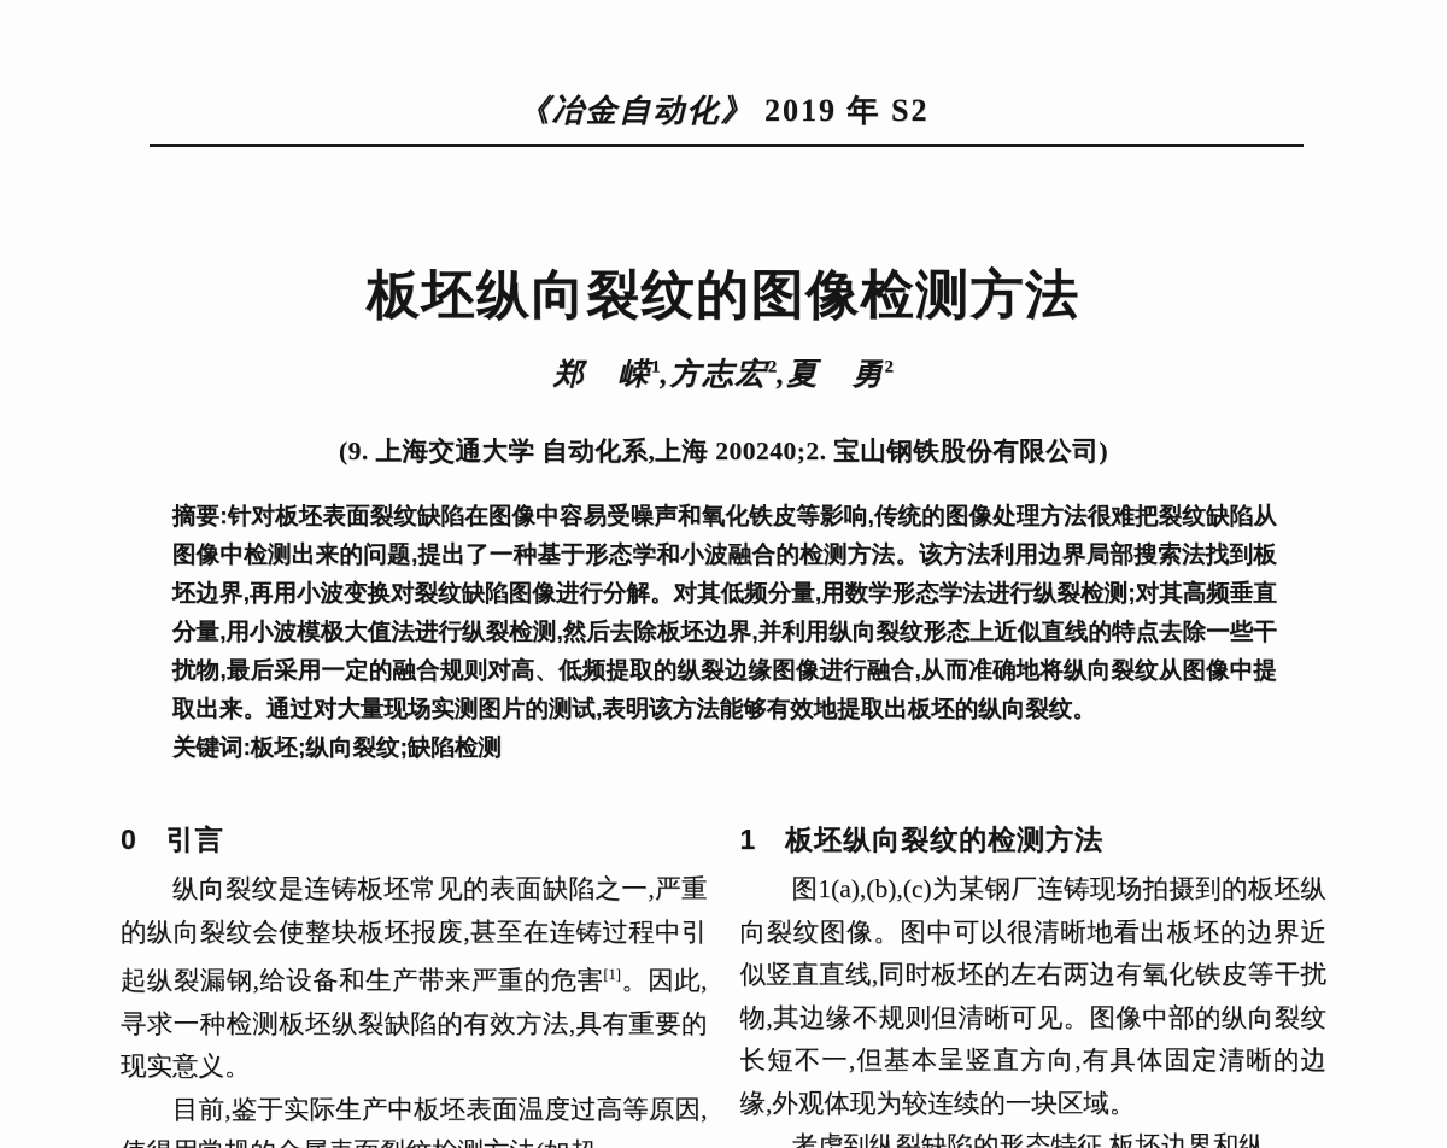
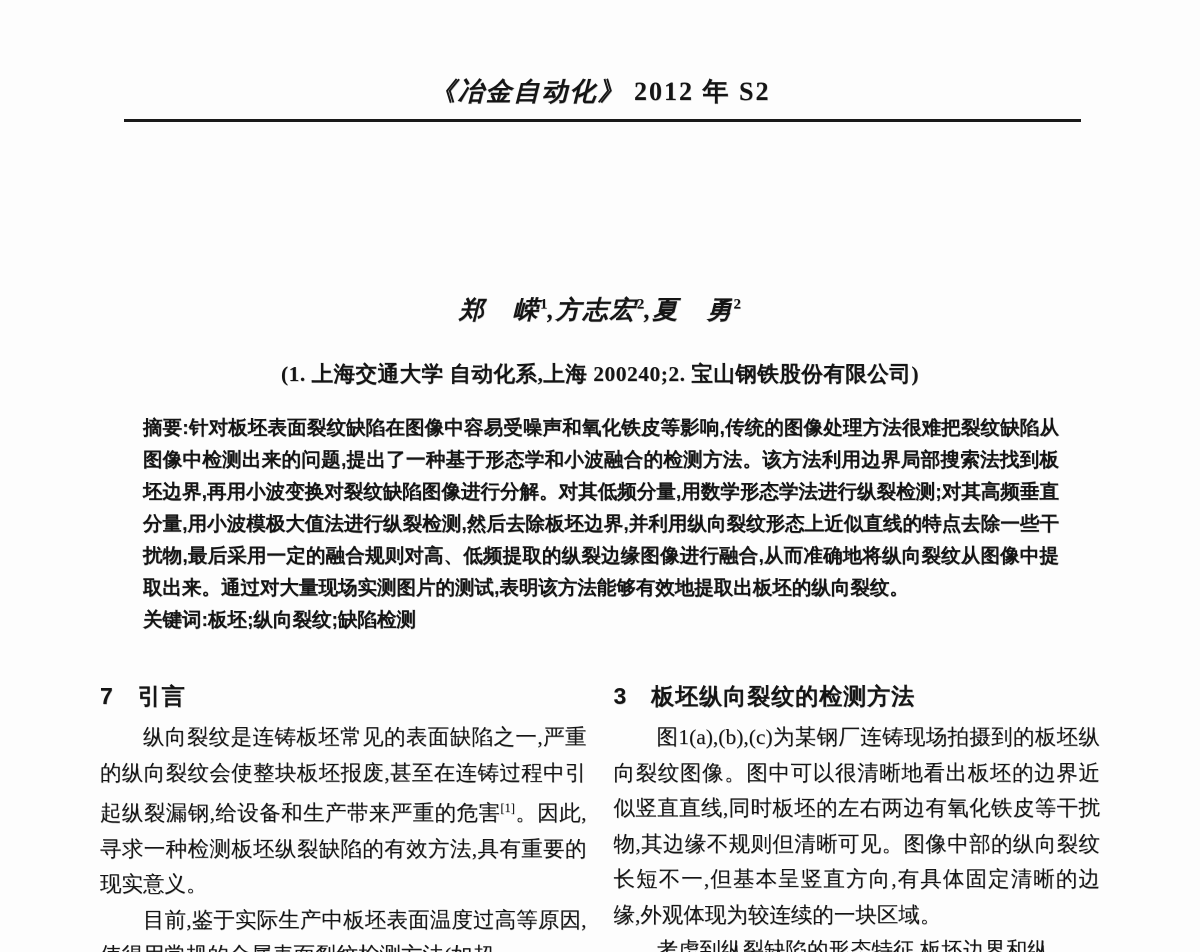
- 《冶金自动化》 2019 年 S2
+ 《冶金自动化》 2012 年 S2
- 板坯纵向裂纹的图像检测方法
  郑 嵘1,方志宏2,夏 勇2
- (9. 上海交通大学 自动化系,上海 200240;2. 宝山钢铁股份有限公司)
+ (1. 上海交通大学 自动化系,上海 200240;2. 宝山钢铁股份有限公司)
  摘要:针对板坯表面裂纹缺陷在图像中容易受噪声和氧化铁皮等影响,传统的图像处理方法很难把裂纹缺陷从图像中检测出来的问题,提出了一种基于形态学和小波融合的检测方法。该方法利用边界局部搜索法找到板坯边界,再用小波变换对裂纹缺陷图像进行分解。对其低频分量,用数学形态学法进行纵裂检测;对其高频垂直分量,用小波模极大值法进行纵裂检测,然后去除板坯边界,并利用纵向裂纹形态上近似直线的特点去除一些干扰物,最后采用一定的融合规则对高、低频提取的纵裂边缘图像进行融合,从而准确地将纵向裂纹从图像中提取出来。通过对大量现场实测图片的测试,表明该方法能够有效地提取出板坯的纵向裂纹。
  关键词:板坯;纵向裂纹;缺陷检测
- 0 引言
+ 7 引言
  纵向裂纹是连铸板坯常见的表面缺陷之一,严重的纵向裂纹会使整块板坯报废,甚至在连铸过程中引起纵裂漏钢,给设备和生产带来严重的危害[1]。因此,寻求一种检测板坯纵裂缺陷的有效方法,具有重要的现实意义。
- 1 板坯纵向裂纹的检测方法
+ 3 板坯纵向裂纹的检测方法
  图1(a),(b),(c)为某钢厂连铸现场拍摄到的板坯纵向裂纹图像。图中可以很清晰地看出板坯的边界近似竖直直线,同时板坯的左右两边有氧化铁皮等干扰物,其边缘不规则但清晰可见。图像中部的纵向裂纹长短不一,但基本呈竖直方向,有具体固定清晰的边缘,外观体现为较连续的一块区域。
  考虑到纵裂缺陷的形态特征,板坯边界和纵
